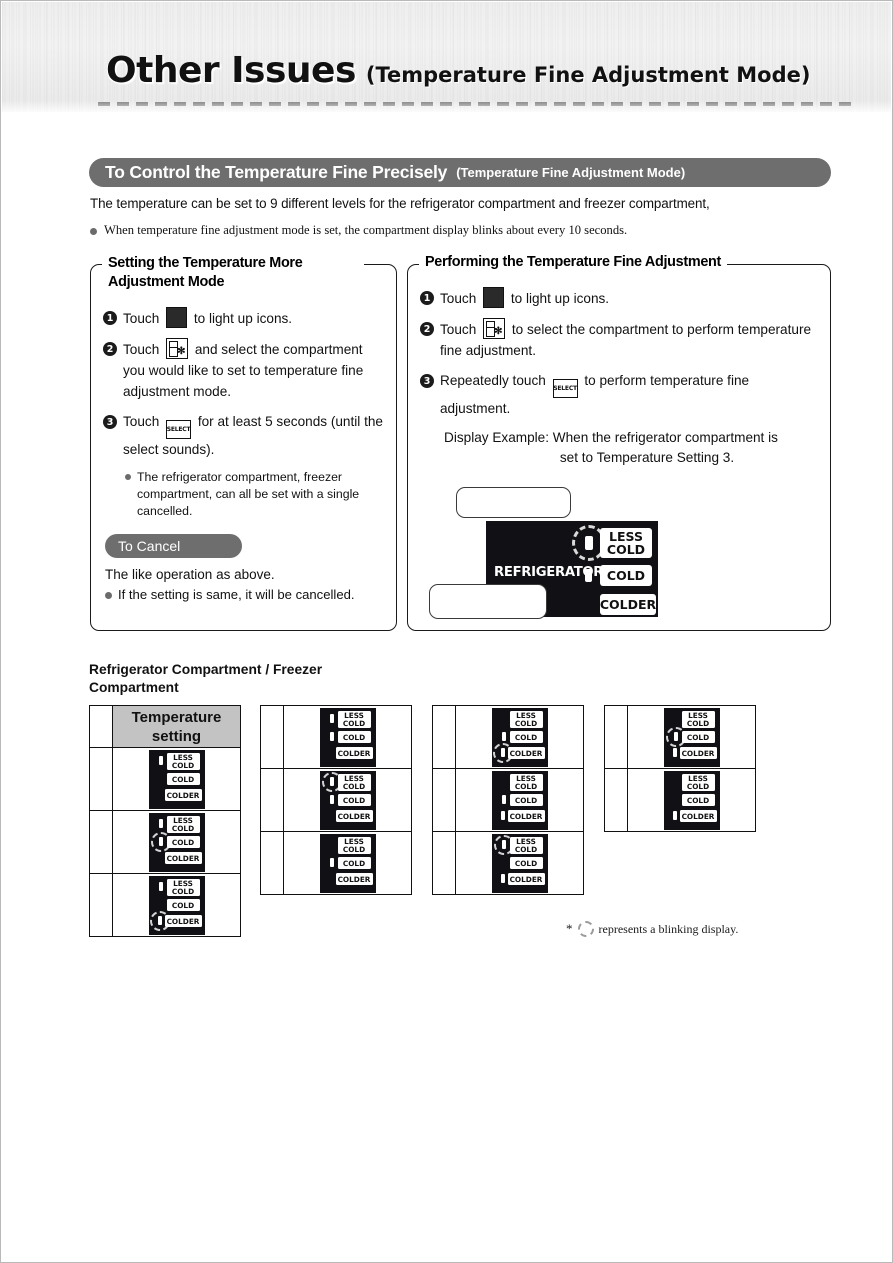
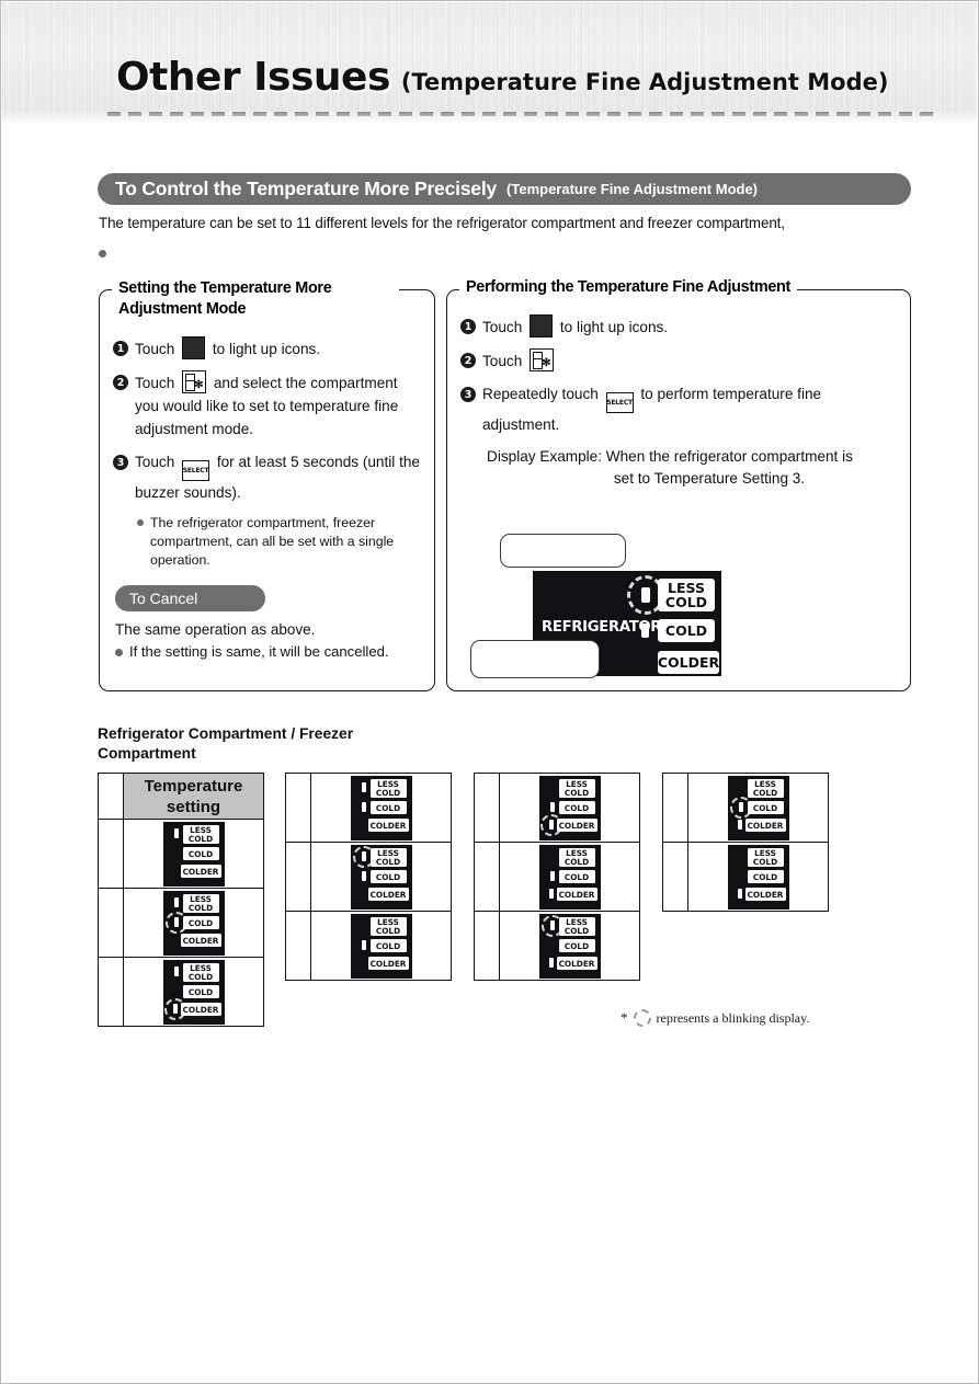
  Other Issues
  (Temperature Fine Adjustment Mode)
- To Control the Temperature Fine Precisely
+ To Control the Temperature More Precisely
  (Temperature Fine Adjustment Mode)
- The temperature can be set to 9 different levels for the refrigerator compartment and freezer compartment,
+ The temperature can be set to 11 different levels for the refrigerator compartment and freezer compartment,
- When temperature fine adjustment mode is set, the compartment display blinks about every 10 seconds.
  Setting the Temperature More Adjustment Mode
  1
  Touch to light up icons.
  2
  Touch
  ✻
  and select the compartment you would like to set to temperature fine adjustment mode.
  3
- Touch for at least 5 seconds (until the select sounds).
+ Touch for at least 5 seconds (until the buzzer sounds).
- The refrigerator compartment, freezer compartment, can all be set with a single cancelled.
+ The refrigerator compartment, freezer compartment, can all be set with a single operation.
  To Cancel
- The like operation as above.
+ The same operation as above.
  If the setting is same, it will be cancelled.
  Performing the Temperature Fine Adjustment
  1
  Touch to light up icons.
  2
  Touch
  ✻
- to select the compartment to perform temperature fine adjustment.
  3
  Repeatedly touch to perform temperature fine adjustment.
  Display Example: When the refrigerator compartment is
  set to Temperature Setting 3.
  REFRIGERATR
  LESS
  COLD
  COLD
  COLDER
  Refrigerator Compartment / Freezer Compartment
  	Temperaturesetting
  	LESSCOLDCOLDCOLDER
  	LESSCOLDCOLDCOLDER
  	LESSCOLDCOLDCOLDER
  	LESSCOLDCOLDCOLDER
  	LESSCOLDCOLDCOLDER
  	LESSCOLDCOLDCOLDER
  	LESSCOLDCOLDCOLDER
  	LESSCOLDCOLDCOLDER
  	LESSCOLDCOLDCOLDER
  	LESSCOLDCOLDCOLDER
  	LESSCOLDCOLDCOLDER
  *
  represents a blinking display.
